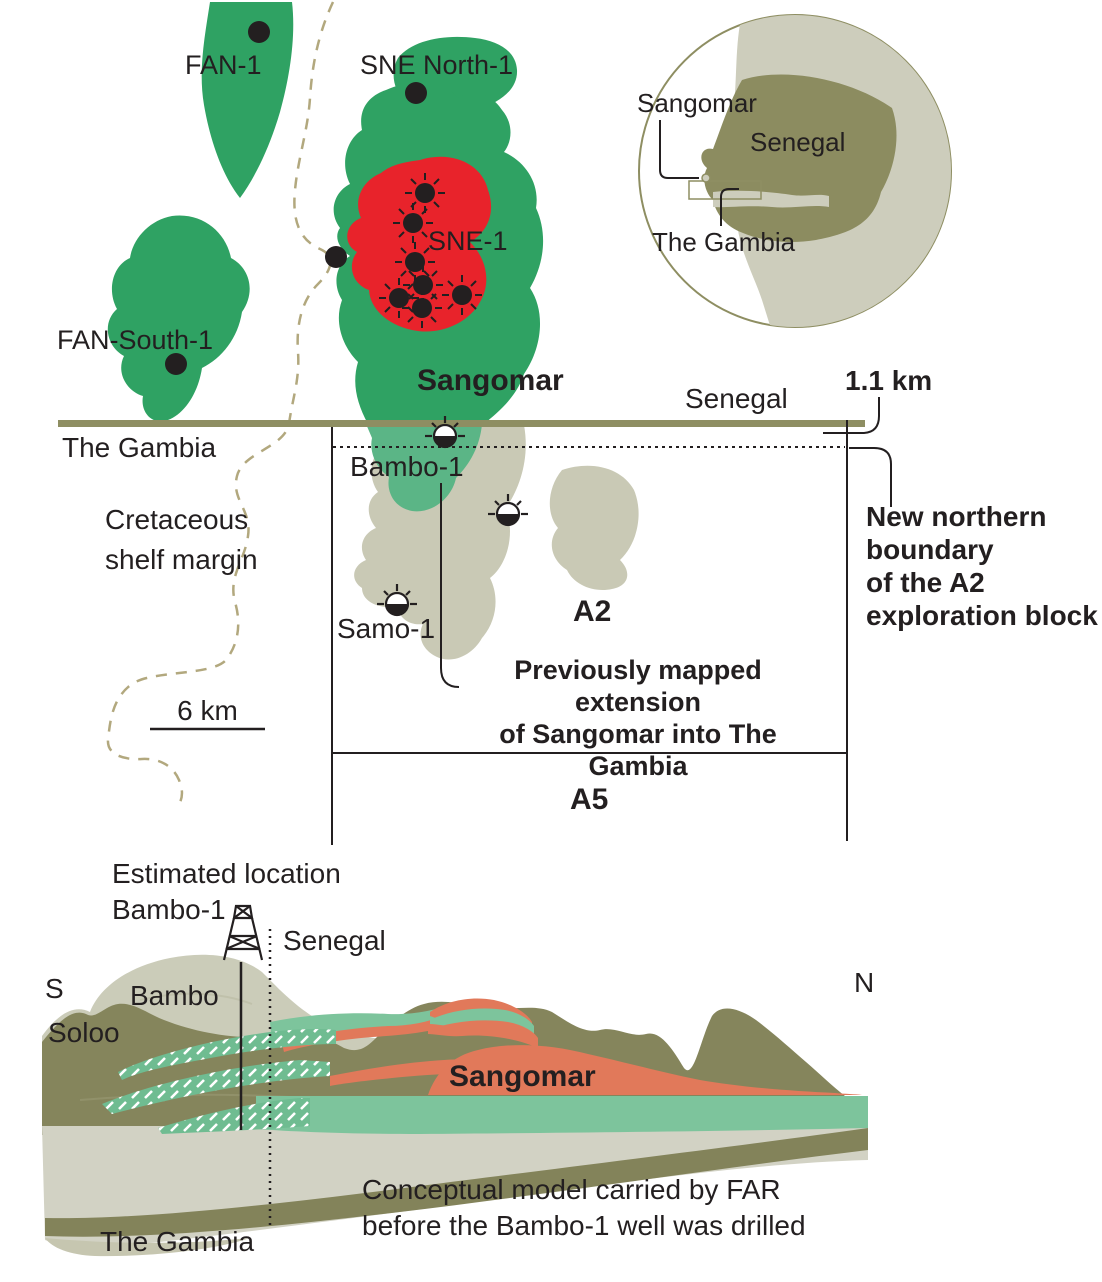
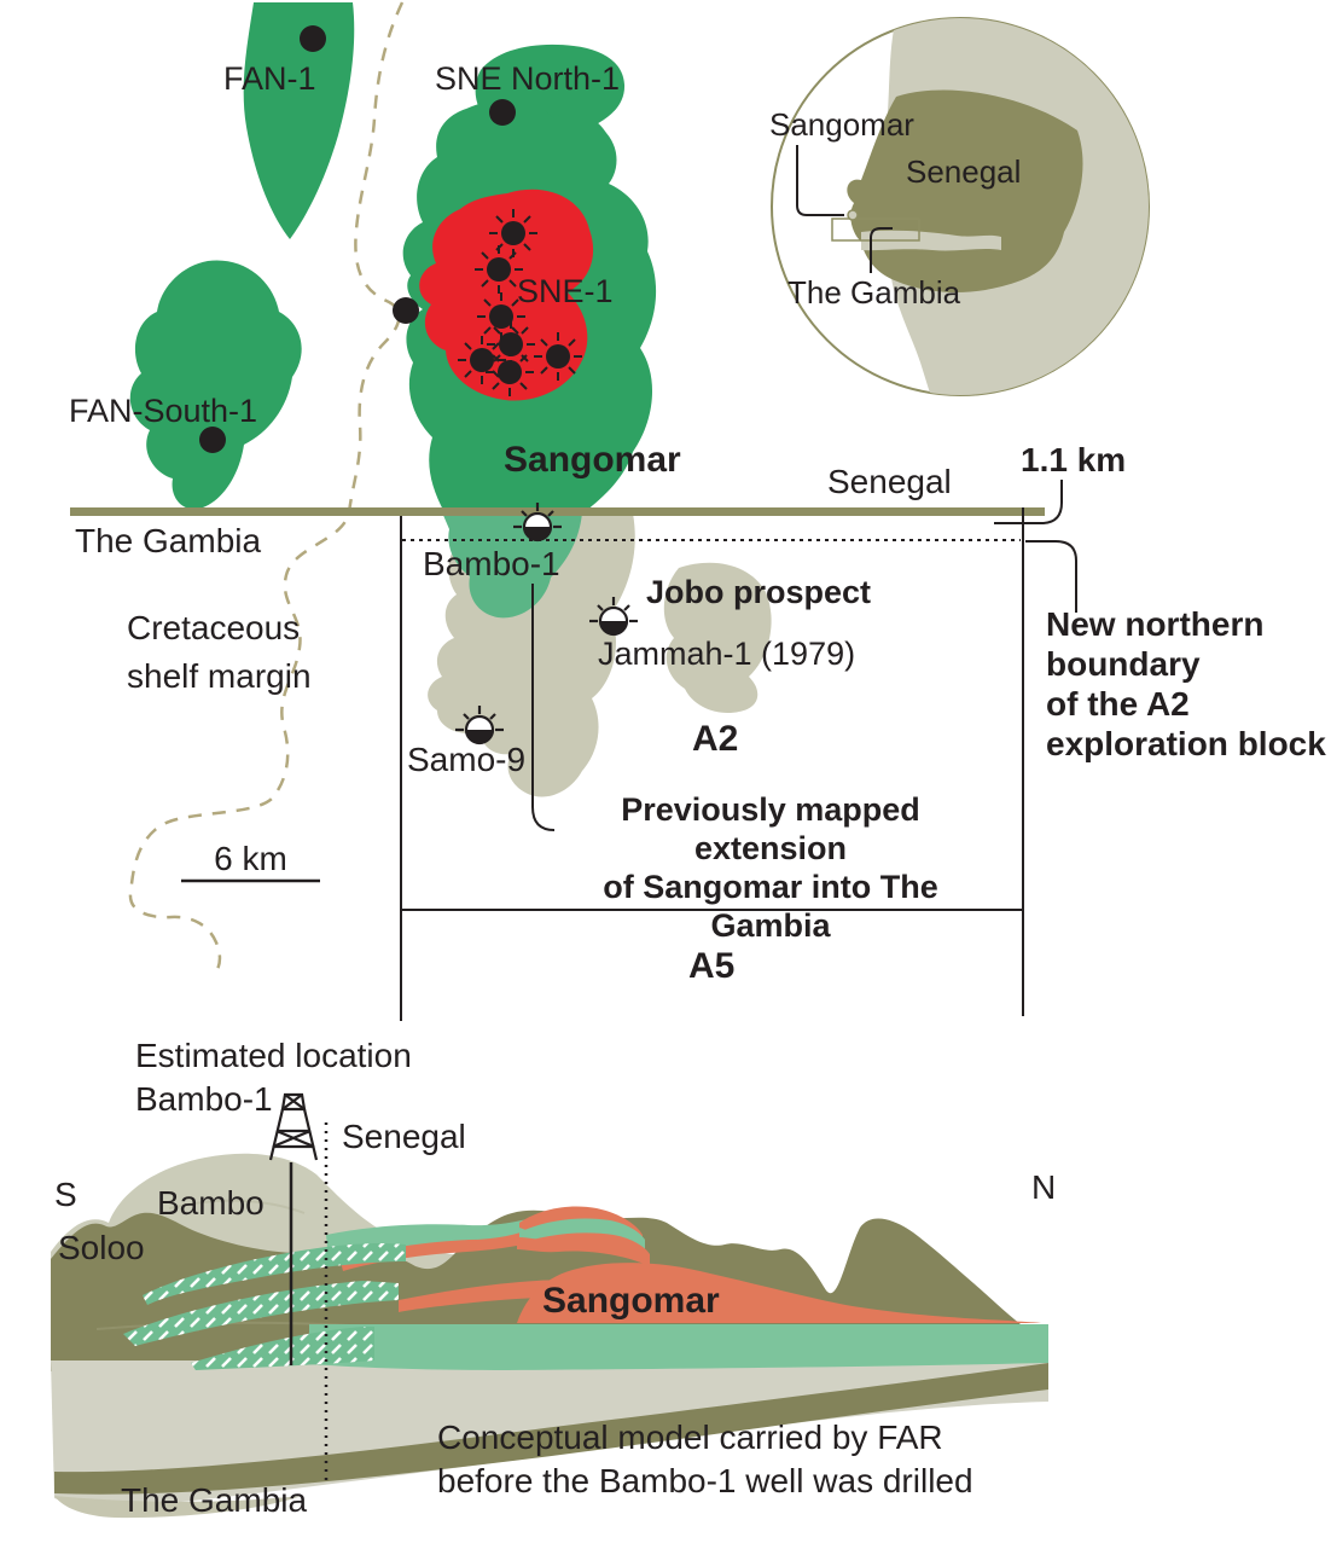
  FAN-1
  SNE North-1
  SNE-1
  FAN-South-1
  Sangomar
  Senegal
  1.1 km
  The Gambia
  Bambo-1
+ Jobo prospect
+ Jammah-1 (1979)
- Samo-1
+ Samo-9
  A2
  A5
  Cretaceous
  shelf margin
  6 km
  New northern
  boundary
  of the A2
  exploration block
  Previously mapped extension
  of Sangomar into The Gambia
  Sangomar
  Senegal
  The Gambia
  Estimated location
  Bambo-1
  Senegal
  S
  N
  Bambo
  Soloo
  Sangomar
  The Gambia
  Conceptual model carried by FAR
  before the Bambo-1 well was drilled
